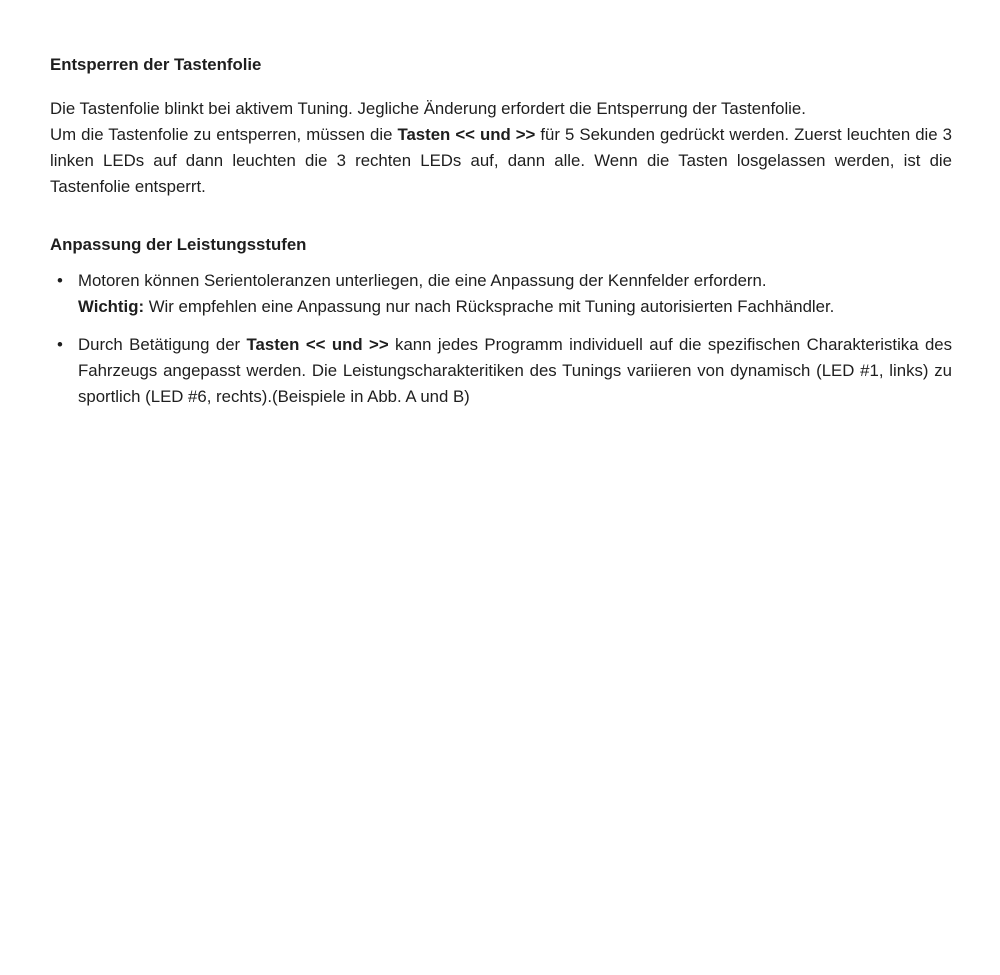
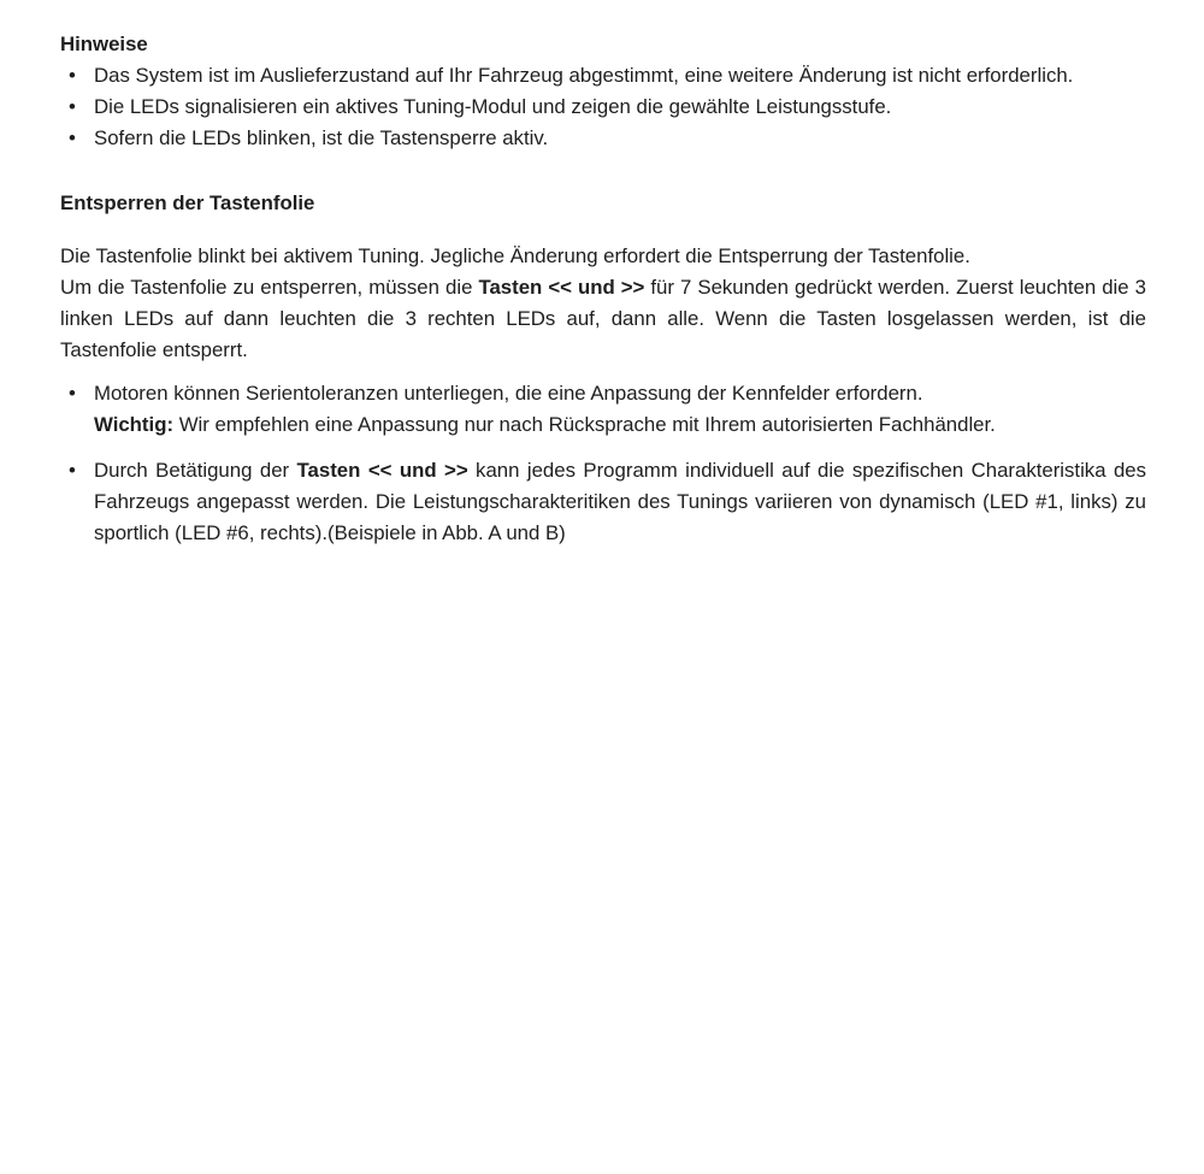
+ Hinweise
+ Das System ist im Auslieferzustand auf Ihr Fahrzeug abgestimmt, eine weitere Änderung ist nicht erforderlich.
+ Die LEDs signalisieren ein aktives Tuning-Modul und zeigen die gewählte Leistungsstufe.
+ Sofern die LEDs blinken, ist die Tastensperre aktiv.
  Entsperren der Tastenfolie
  Die Tastenfolie blinkt bei aktivem Tuning. Jegliche Änderung erfordert die Entsperrung der Tastenfolie.
- Um die Tastenfolie zu entsperren, müssen die Tasten << und >> für 5 Sekunden gedrückt werden. Zuerst leuchten die 3 linken LEDs auf dann leuchten die 3 rechten LEDs auf, dann alle. Wenn die Tasten losgelassen werden, ist die Tastenfolie entsperrt.
+ Um die Tastenfolie zu entsperren, müssen die Tasten << und >> für 7 Sekunden gedrückt werden. Zuerst leuchten die 3 linken LEDs auf dann leuchten die 3 rechten LEDs auf, dann alle. Wenn die Tasten losgelassen werden, ist die Tastenfolie entsperrt.
- Anpassung der Leistungsstufen
  Motoren können Serientoleranzen unterliegen, die eine Anpassung der Kennfelder erfordern.
- Wichtig: Wir empfehlen eine Anpassung nur nach Rücksprache mit Tuning autorisierten Fachhändler.
+ Wichtig: Wir empfehlen eine Anpassung nur nach Rücksprache mit Ihrem autorisierten Fachhändler.
  Durch Betätigung der Tasten << und >> kann jedes Programm individuell auf die spezifischen Charakteristika des Fahrzeugs angepasst werden. Die Leistungscharakteritiken des Tunings variieren von dynamisch (LED #1, links) zu sportlich (LED #6, rechts).(Beispiele in Abb. A und B)
